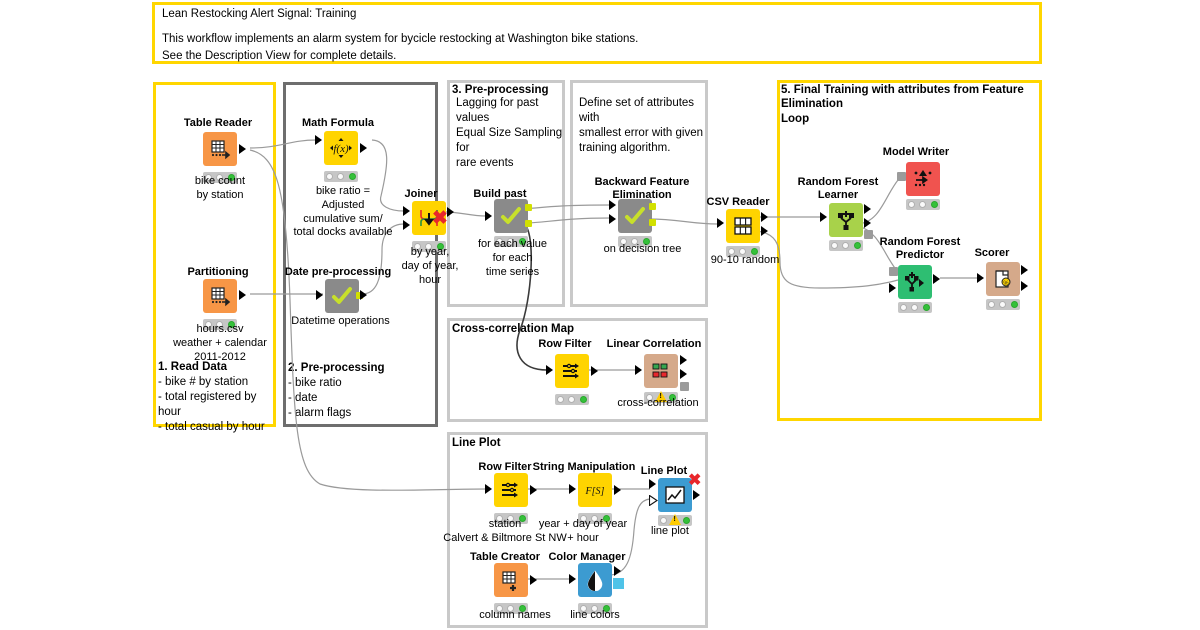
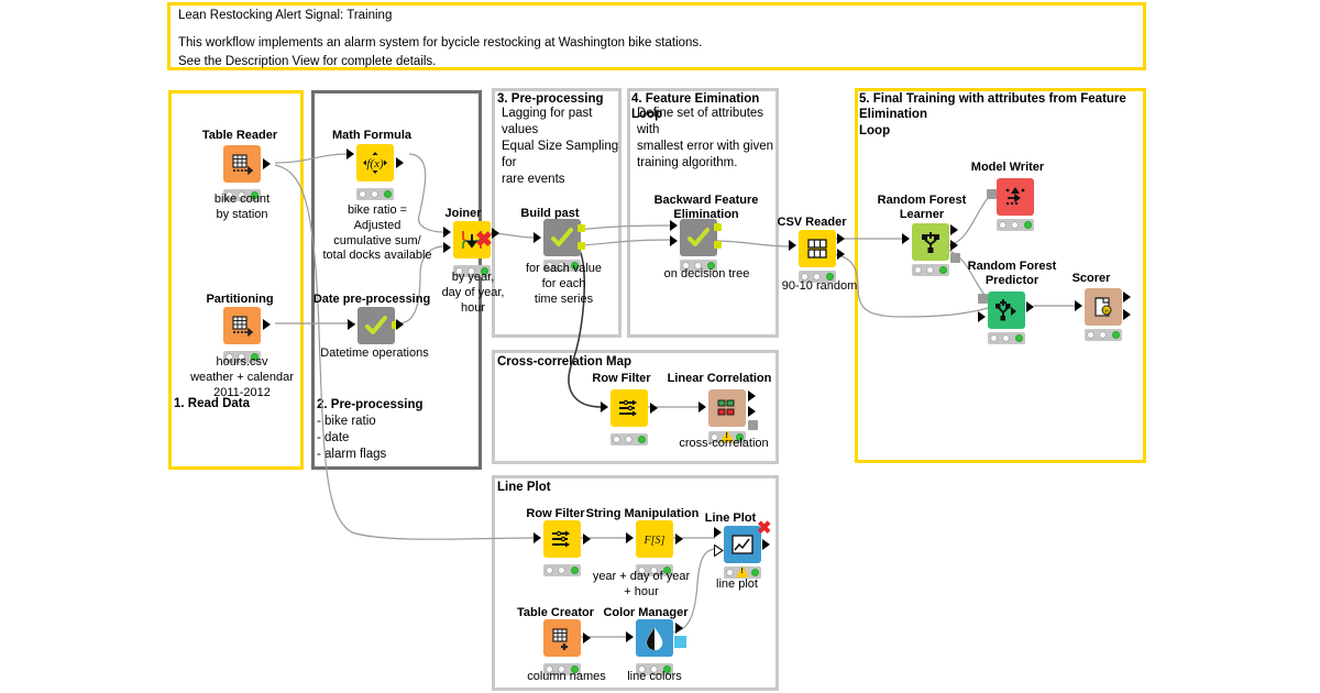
  Lean Restocking Alert Signal: Training
  This workflow implements an alarm system for bycicle restocking at Washington bike stations.
  See the Description View for complete details.
  1. Read Data
- - bike # by station
- - total registered by hour
- - total casual by hour
  2. Pre-processing
  - bike ratio
  - date
  - alarm flags
  3. Pre-processing
  Lagging for past values
  Equal Size Sampling for
  rare events
+ 4. Feature Eimination Loop
  Define set of attributes with
  smallest error with given
  training algorithm.
  5. Final Training with attributes from Feature Elimination
  Loop
  Cross-correlation Map
  Line Plot
  Table Reader
  bike count
  by station
  Partitioning
  hours.csv
  weather + calendar
  2011-2012
  Math Formula
  f(x)
  bike ratio =
  Adjusted
  cumulative sum/
  total docks available
  Date pre-processing
  Datetime operations
  Joiner
  ✖
  by year,
  day of year,
  hour
  Build past
  for each value
  for each
  time series
  Backward Feature
  Elimination
  on decision tree
  CSV Reader
  90-10 random
  Random Forest
  Learner
  Model Writer
  Random Forest
  Predictor
  Scorer
  Row Filter
  Linear Correlation
  cross-correlation
  Row Filter
- station
- Calvert & Biltmore St NW
  String Manipulation
  F[S]
  year + day of year
  + hour
  Line Plot
  ✖
  line plot
  Table Creator
  column names
  Color Manager
  line colors
